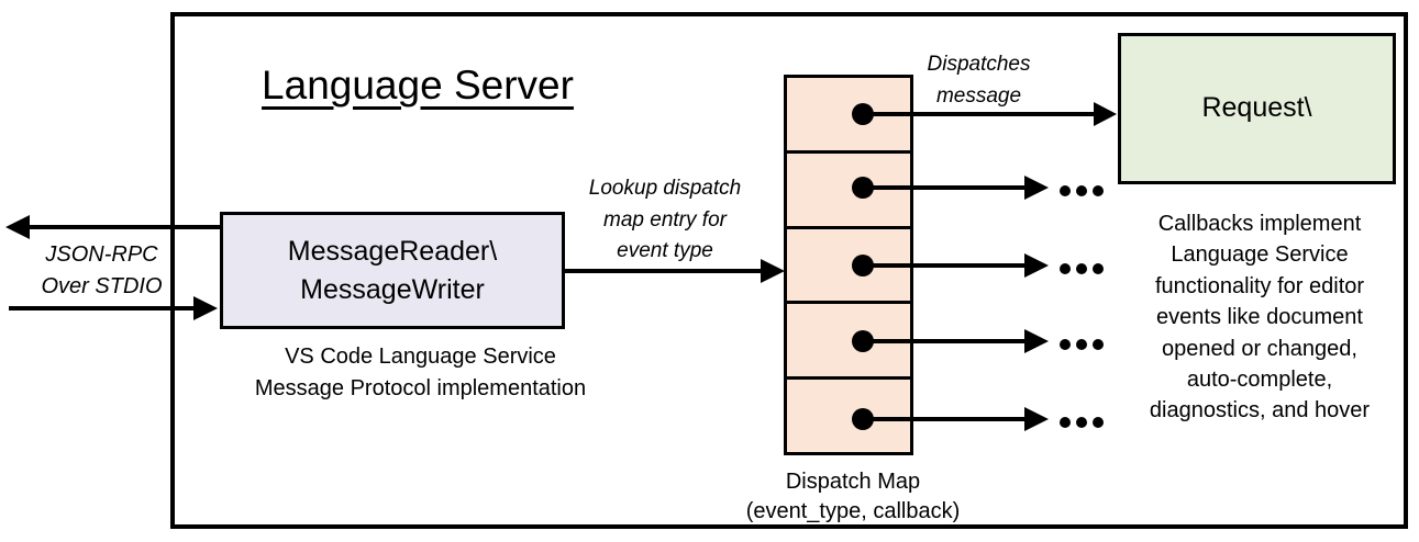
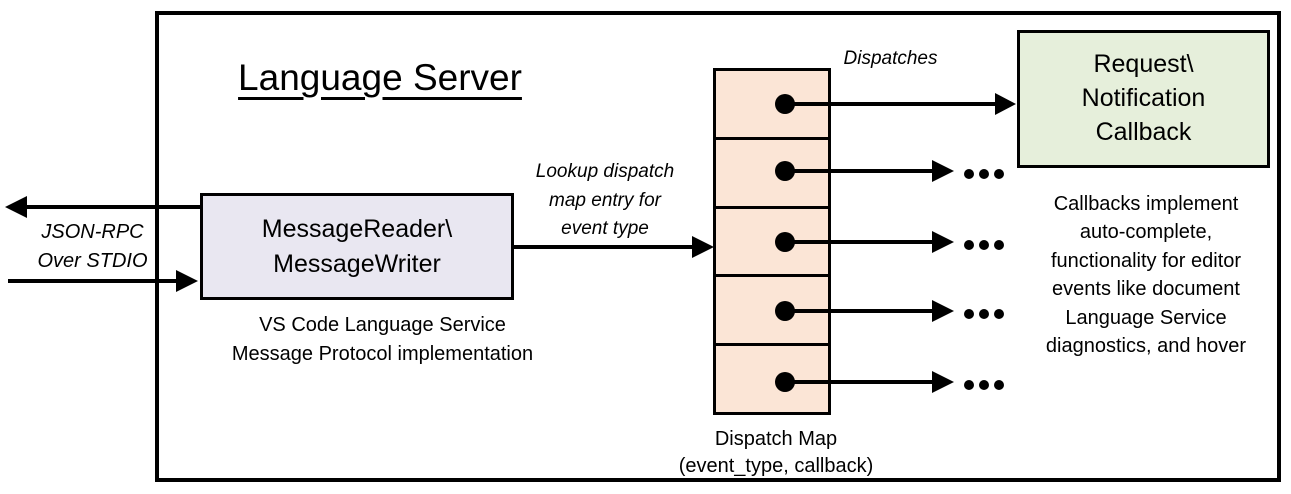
  Language Server
  MessageReader\
  MessageWriter
  VS Code Language Service
  Message Protocol implementation
  Dispatch Map
  (event_type, callback)
  Request\
+ Notification
+ Callback
  Callbacks implement
- Language Service
+ auto-complete,
  functionality for editor
  events like document
- opened or changed,
- auto-complete,
+ Language Service
  diagnostics, and hover
  JSON-RPC
  Over STDIO
  Lookup dispatch
  map entry for
  event type
  Dispatches
- message
